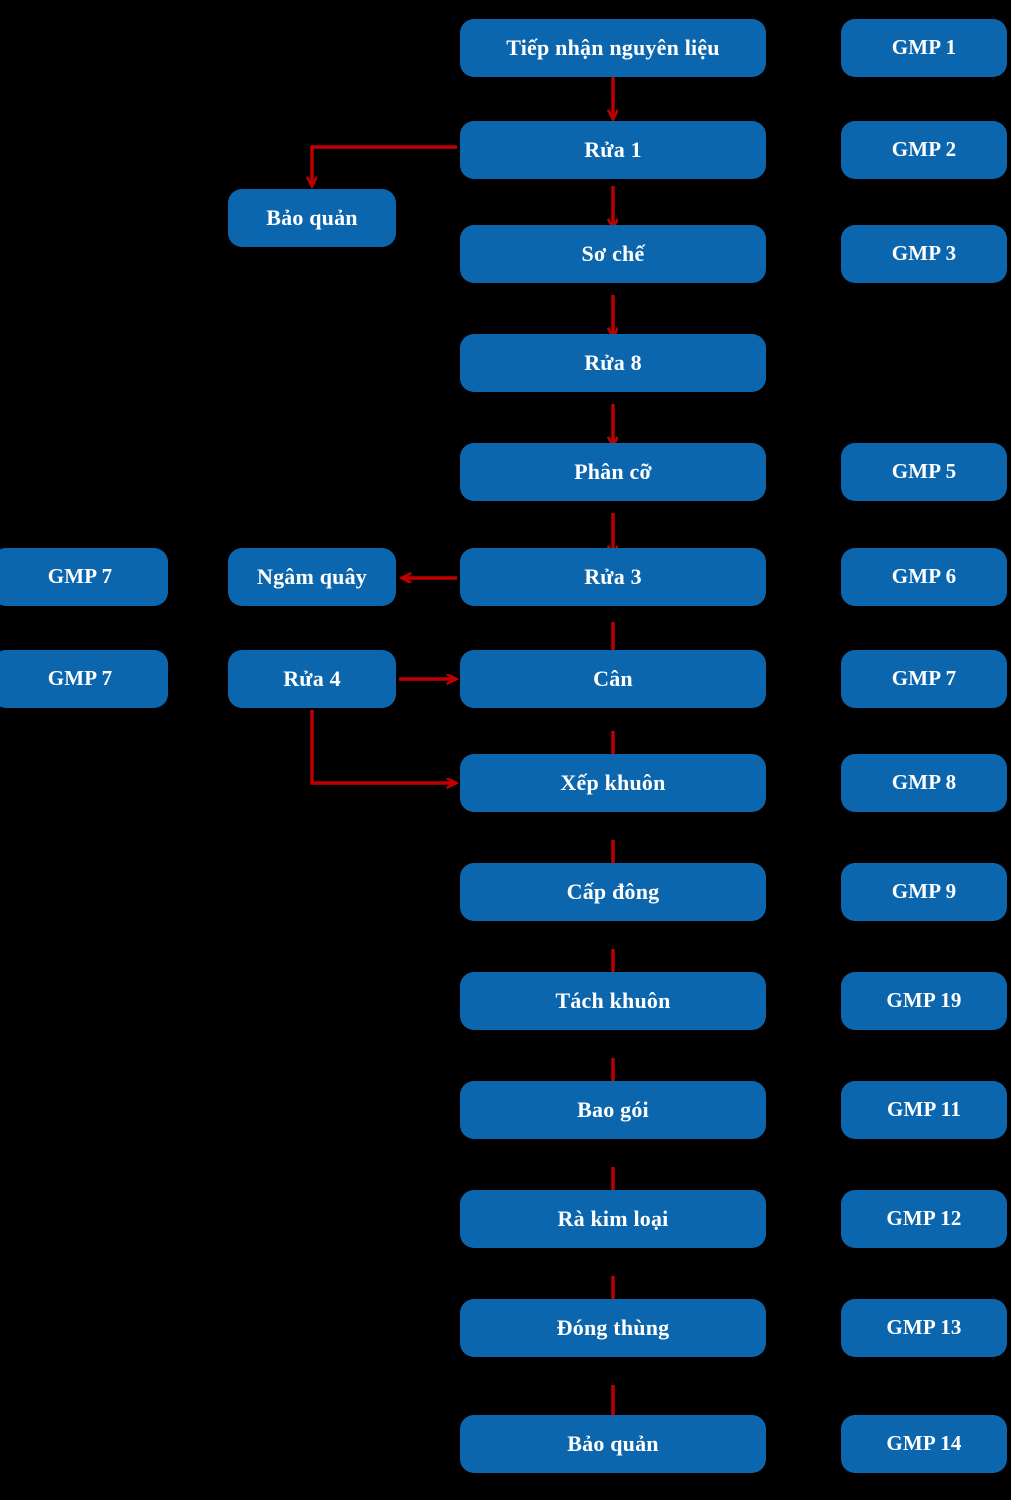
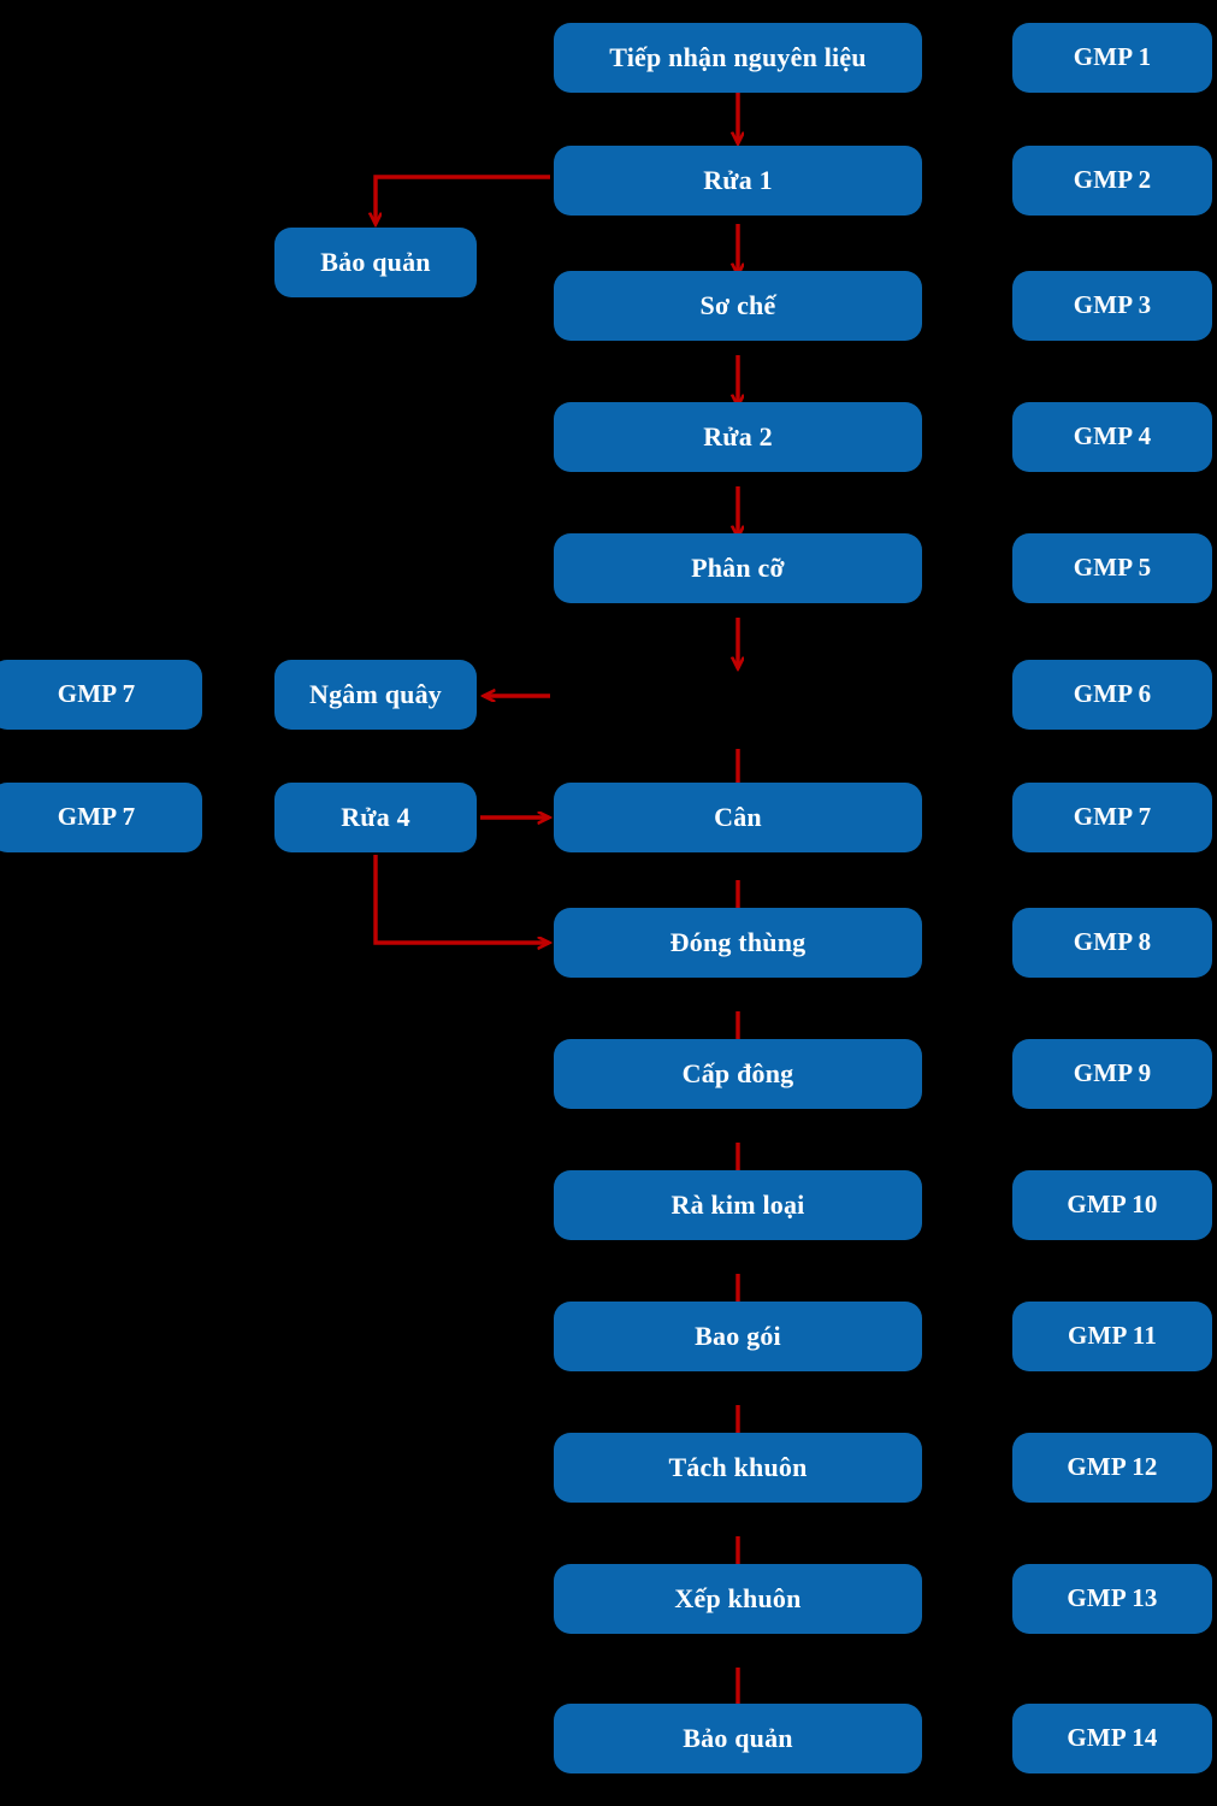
  Tiếp nhận nguyên liệu
  Rửa 1
  Sơ chế
- Rửa 8
+ Rửa 2
  Phân cỡ
- Rửa 3
  Cân
- Xếp khuôn
+ Đóng thùng
  Cấp đông
- Tách khuôn
+ Rà kim loại
  Bao gói
- Rà kim loại
+ Tách khuôn
- Đóng thùng
+ Xếp khuôn
  Bảo quản
  GMP 1
  GMP 2
  GMP 3
+ GMP 4
  GMP 5
  GMP 6
  GMP 7
  GMP 8
  GMP 9
- GMP 19
+ GMP 10
  GMP 11
  GMP 12
  GMP 13
  GMP 14
  Bảo quản
  Ngâm quây
  Rửa 4
  GMP 7
  GMP 7
